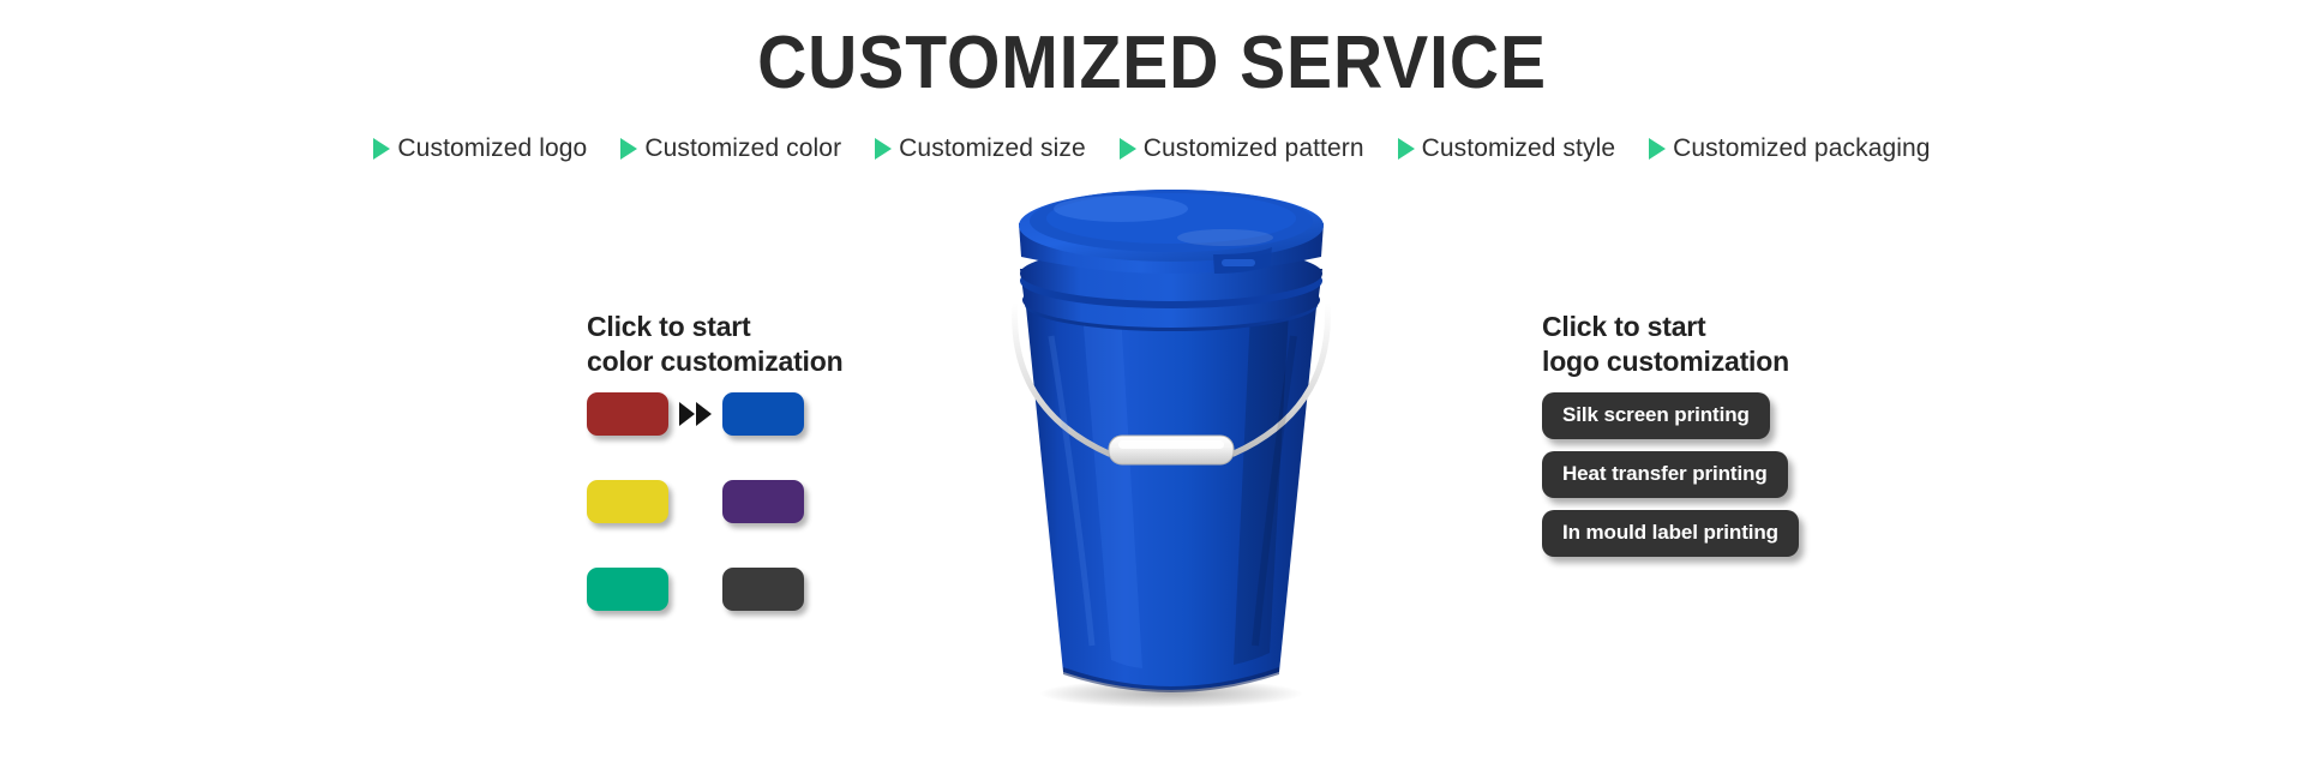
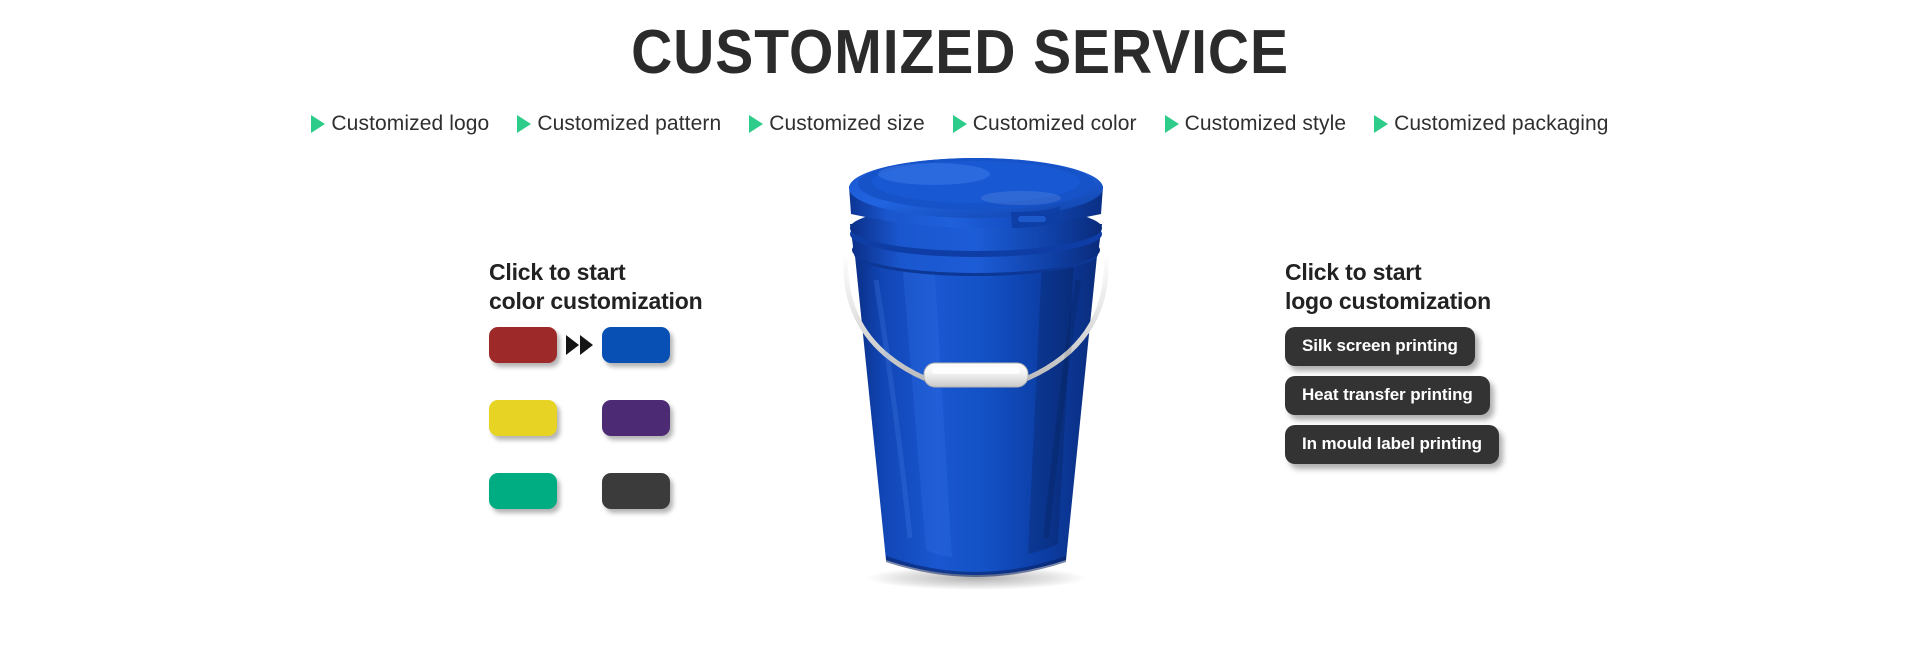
  CUSTOMIZED SERVICE
  Customized logo
- Customized color
+ Customized pattern
  Customized size
- Customized pattern
+ Customized color
  Customized style
  Customized packaging
  Click to start
  color customization
  Click to start
  logo customization
  Silk screen printing
  Heat transfer printing
  In mould label printing
